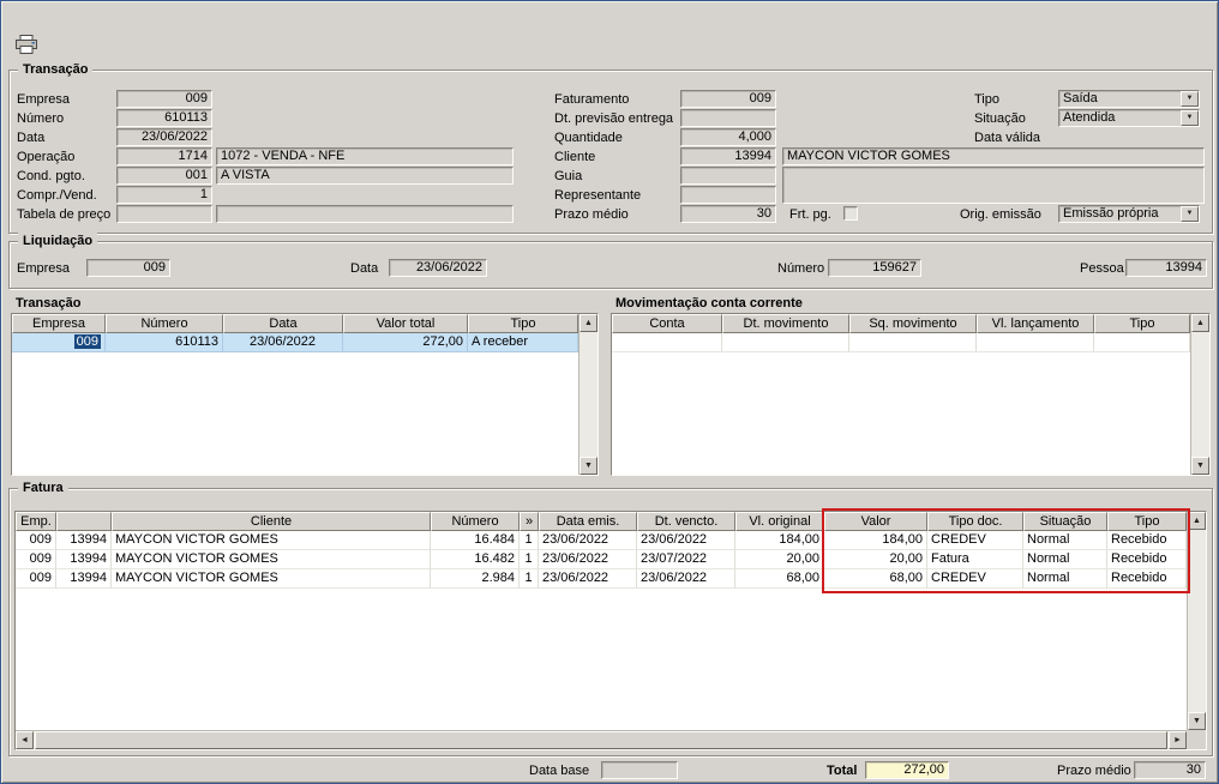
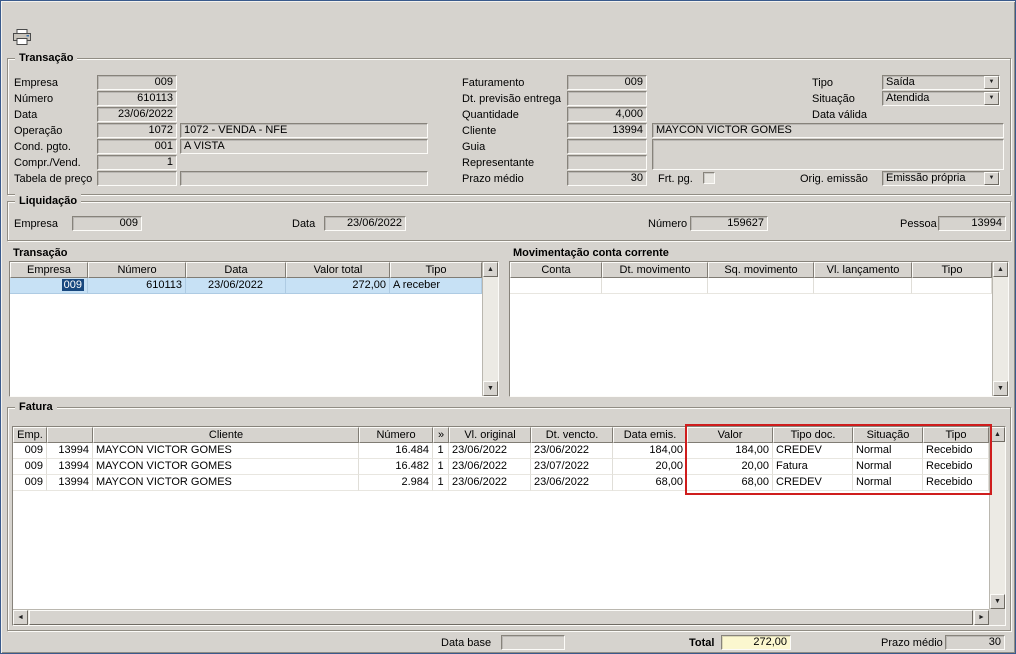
  Transação
  Empresa
  009
  Número
  610113
  Data
  23/06/2022
  Operação
- 1714
+ 1072
  1072 - VENDA - NFE
  Cond. pgto.
  001
  A VISTA
  Compr./Vend.
  1
  Tabela de preço
  Faturamento
  009
  Dt. previsão entrega
  Quantidade
  4,000
  Cliente
  13994
  MAYCON VICTOR GOMES
  Guia
  Representante
  Prazo médio
  30
  Frt. pg.
  Tipo
  Saída
  Situação
  Atendida
  Data válida
  Orig. emissão
  Emissão própria
  Liquidação
  Empresa
  009
  Data
  23/06/2022
  Número
  159627
  Pessoa
  13994
  Transação
  Empresa
  Número
  Data
  Valor total
  Tipo
  009
  610113
  23/06/2022
  272,00
  A receber
  Movimentação conta corrente
  Conta
  Dt. movimento
  Sq. movimento
  Vl. lançamento
  Tipo
  Fatura
  Emp.
  Cliente
  Número
  »
- Data emis.
+ Vl. original
  Dt. vencto.
- Vl. original
+ Data emis.
  Valor
  Tipo doc.
  Situação
  Tipo
  009
  13994
  MAYCON VICTOR GOMES
  16.484
  1
  23/06/2022
  23/06/2022
  184,00
  184,00
  CREDEV
  Normal
  Recebido
  009
  13994
  MAYCON VICTOR GOMES
  16.482
  1
  23/06/2022
  23/07/2022
  20,00
  20,00
  Fatura
  Normal
  Recebido
  009
  13994
  MAYCON VICTOR GOMES
  2.984
  1
  23/06/2022
  23/06/2022
  68,00
  68,00
  CREDEV
  Normal
  Recebido
  Data base
  Total
  272,00
  Prazo médio
  30
